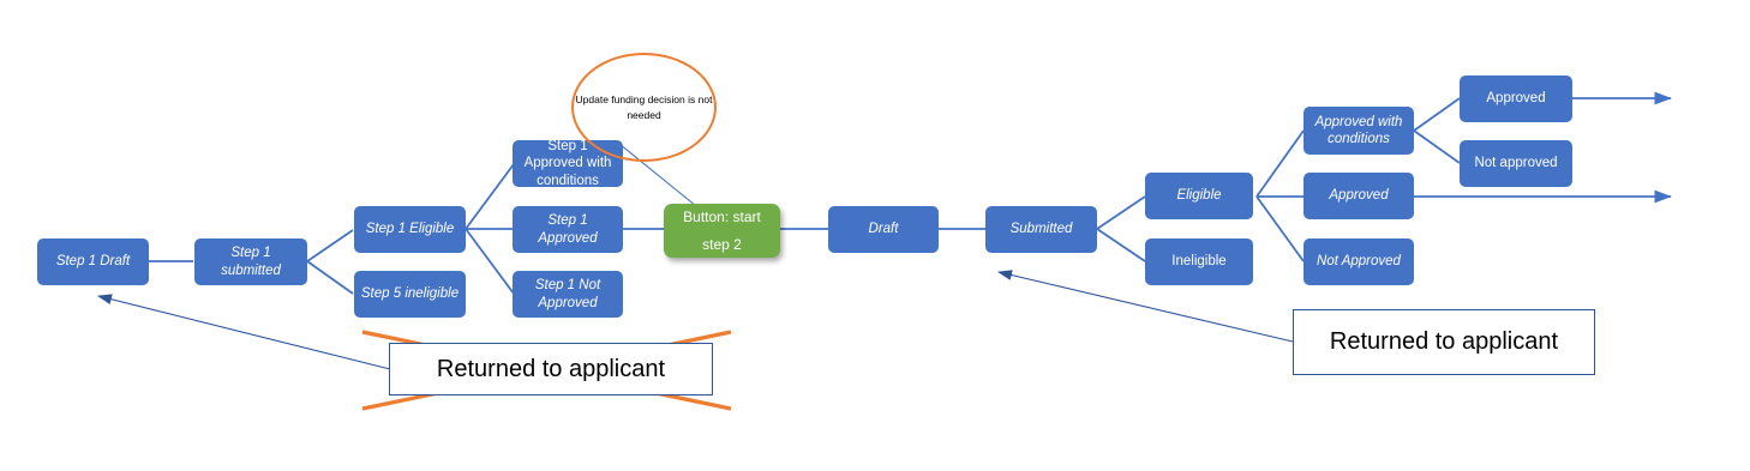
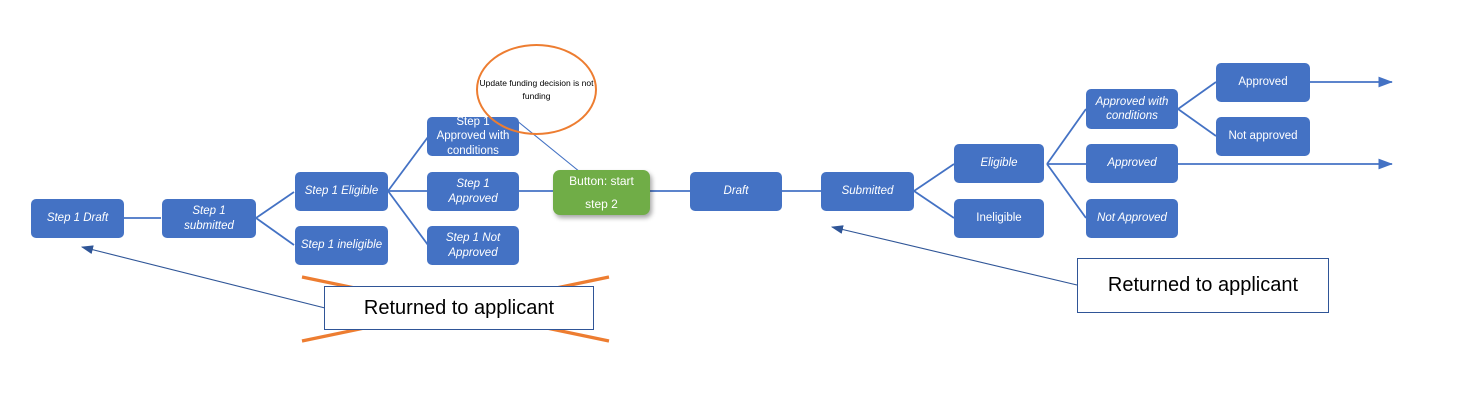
  Step 1 Draft
  Step 1 submitted
  Step 1 Eligible
- Step 5 ineligible
+ Step 1 ineligible
  Step 1 Approved with conditions
  Step 1 Approved
  Step 1 Not Approved
  Button: start step 2
  Draft
  Submitted
  Eligible
  Ineligible
  Approved with conditions
  Approved
  Not Approved
  Approved
  Not approved
- Update funding decision is not needed
+ Update funding decision is not funding
  Returned to applicant
  Returned to applicant
